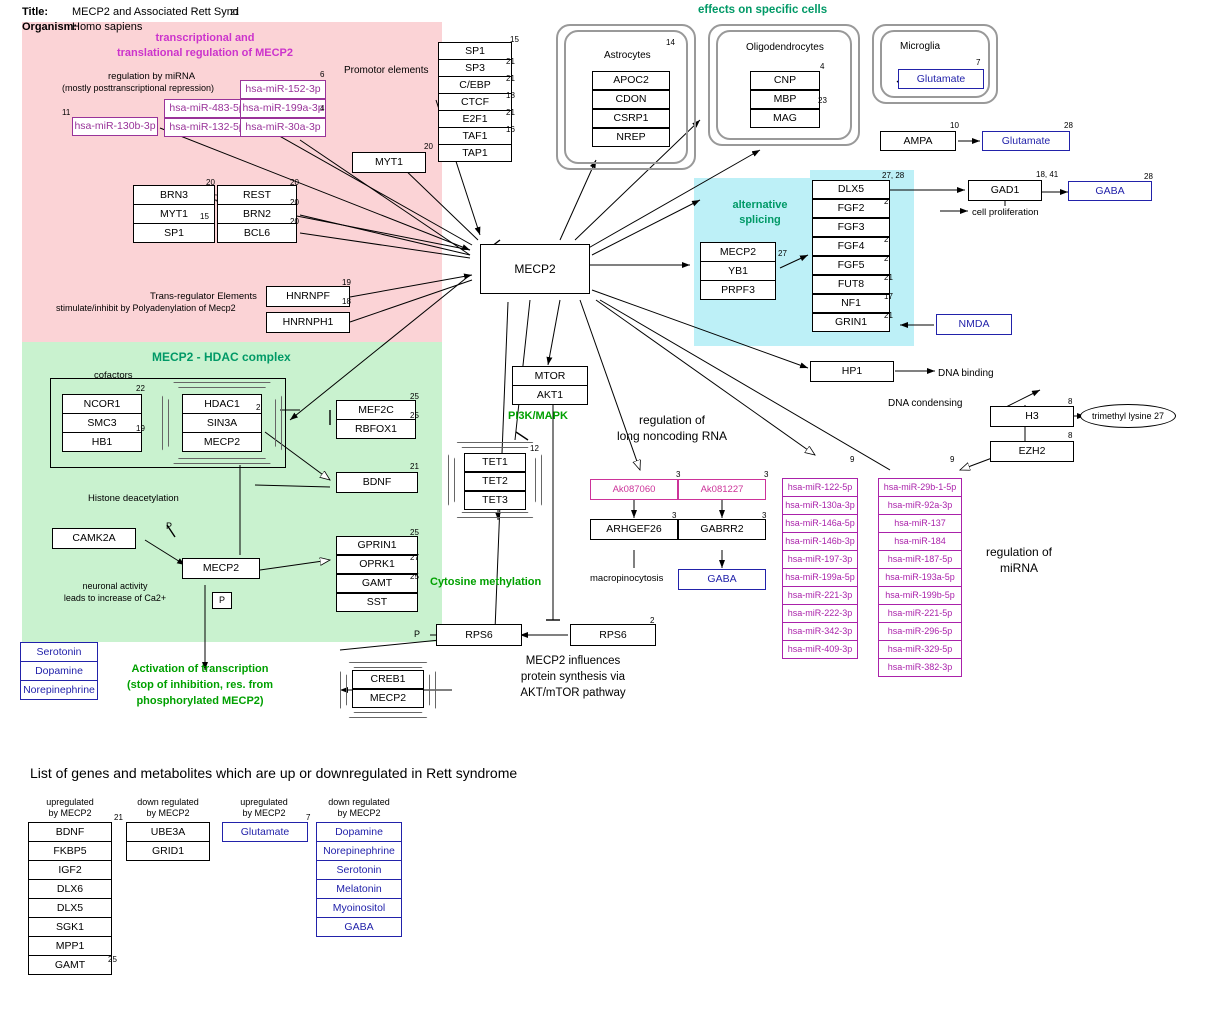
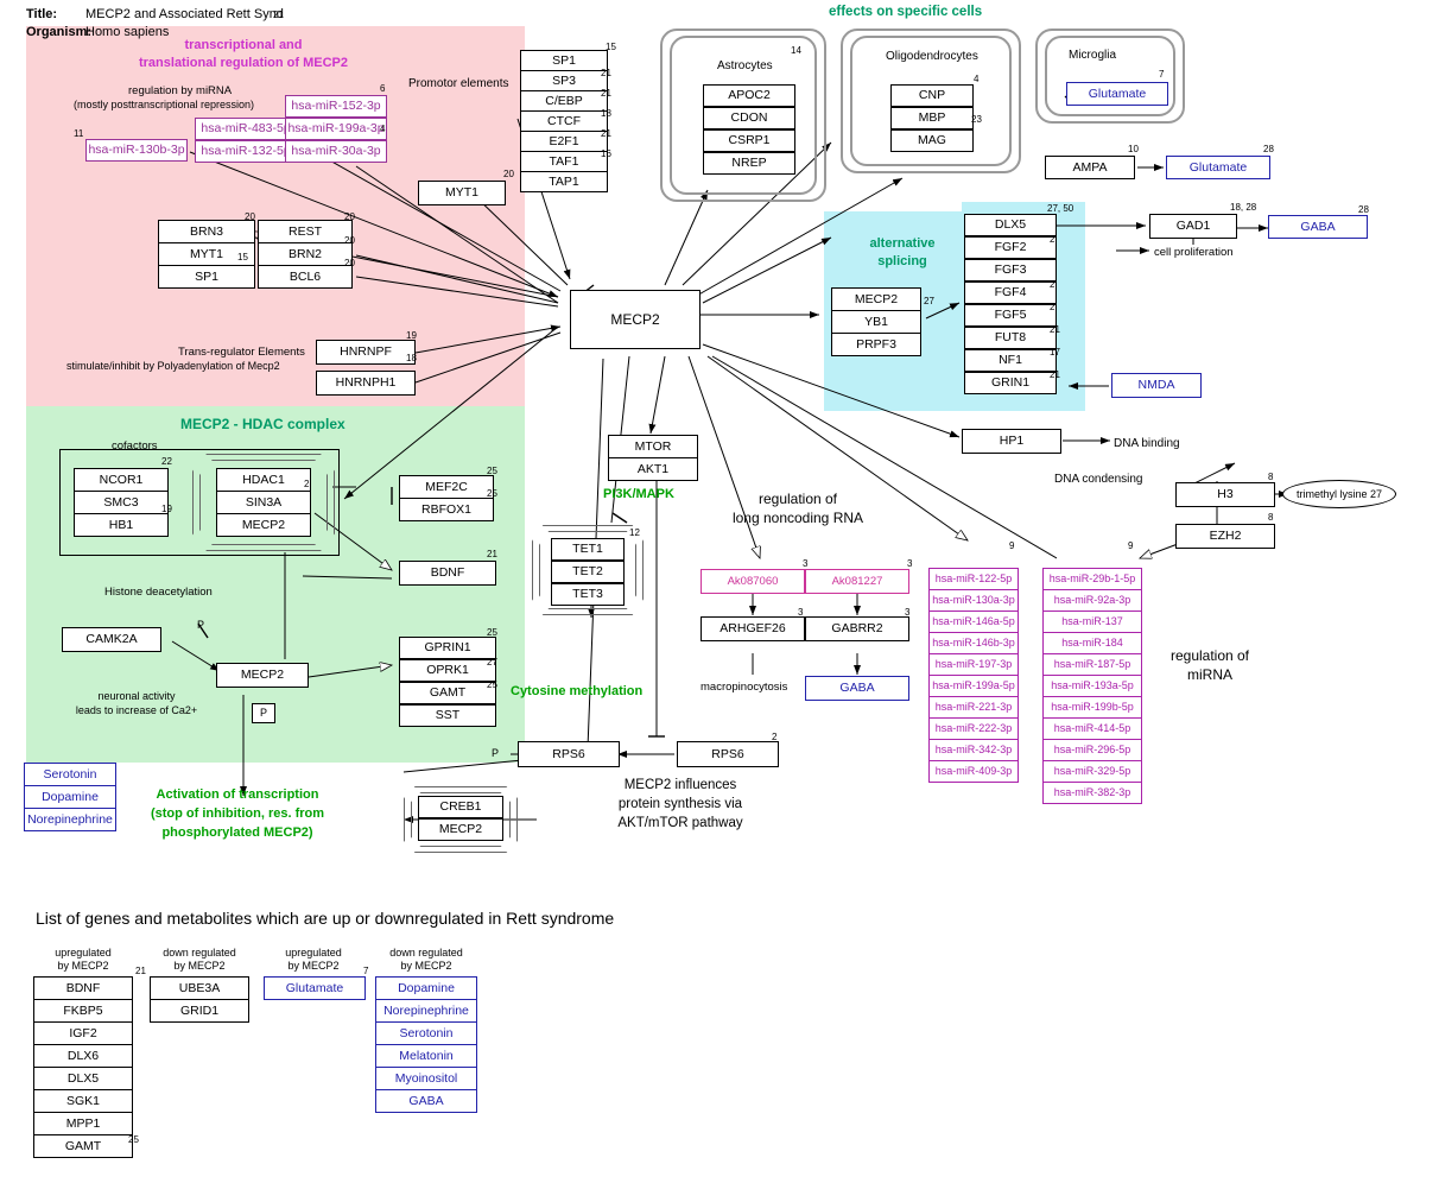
  Title:
  MECP2 and Associated Rett Synd
  21
  Organism:
  Homo sapiens
  transcriptional and
  translational regulation of MECP2
  regulation by miRNA
  (mostly posttranscriptional repression)
  Trans-regulator Elements
  stimulate/inhibit by Polyadenylation of Mecp2
  Promotor elements
  hsa-miR-130b-3p
  11
  hsa-miR-483-5
  hsa-miR-132-5
  hsa-miR-152-3p
  6
  hsa-miR-199a-3p
  4
  hsa-miR-30a-3p
  BRN3
  MYT1
  SP1
  20
  15
  REST
  BRN2
  BCL6
  20
  20
  20
  SP1
  SP3
  C/EBP
  CTCF
  E2F1
  TAF1
  TAP1
  15
  21
  21
  18
  21
  16
  MYT1
  20
  HNRNPF
  HNRNPH1
  19
  18
  MECP2
  effects on specific cells
  Astrocytes
  14
  APOC2
  CDON
  CSRP1
  NREP
  Oligodendrocytes
  4
  CNP
  MBP
  MAG
  23
  Microglia
  7
  Glutamate
  AMPA
  10
  Glutamate
  28
  GAD1
- 18, 41
+ 18, 28
  GABA
  28
  cell proliferation
  alternative
  splicing
  MECP2
  YB1
  PRPF3
  27
  DLX5
  FGF2
  FGF3
  FGF4
  FGF5
  FUT8
  NF1
  GRIN1
- 27, 28
+ 27, 50
  2
  2
  2
  21
  17
  21
  NMDA
  HP1
  DNA binding
  DNA condensing
  H3
  8
  EZH2
  8
  trimethyl lysine 27
  MECP2 - HDAC complex
  cofactors
  NCOR1
  SMC3
  HB1
  22
  19
  HDAC1
  SIN3A
  MECP2
  2
  MEF2C
  RBFOX1
  25
  25
  Histone deacetylation
  BDNF
  21
  CAMK2A
  P
  MECP2
  P
  neuronal activity
  leads to increase of Ca2+
  GPRIN1
  OPRK1
  GAMT
  SST
  25
  27
  25
  Serotonin
  Dopamine
  Norepinephrine
  Activation of transcription
  (stop of inhibition, res. from
  phosphorylated MECP2)
  CREB1
  MECP2
  MTOR
  AKT1
  PI3K/MAPK
  TET1
  TET2
  TET3
  12
  Cytosine methylation
  P
  RPS6
  RPS6
  2
  MECP2 influences
  protein synthesis via
  AKT/mTOR pathway
  regulation of
  long noncoding RNA
  Ak087060
  3
  Ak081227
  3
  ARHGEF26
  3
  GABRR2
  3
  macropinocytosis
  GABA
  regulation of
  miRNA
  9
  9
  hsa-miR-122-5p
  hsa-miR-130a-3p
  hsa-miR-146a-5p
  hsa-miR-146b-3p
  hsa-miR-197-3p
  hsa-miR-199a-5p
  hsa-miR-221-3p
  hsa-miR-222-3p
  hsa-miR-342-3p
  hsa-miR-409-3p
  hsa-miR-29b-1-5p
  hsa-miR-92a-3p
  hsa-miR-137
  hsa-miR-184
  hsa-miR-187-5p
  hsa-miR-193a-5p
  hsa-miR-199b-5p
- hsa-miR-221-5p
+ hsa-miR-414-5p
  hsa-miR-296-5p
  hsa-miR-329-5p
  hsa-miR-382-3p
  List of genes and metabolites which are up or downregulated in Rett syndrome
  upregulated
  by MECP2
  21
  BDNF
  FKBP5
  IGF2
  DLX6
  DLX5
  SGK1
  MPP1
  GAMT
  25
  down regulated
  by MECP2
  UBE3A
  GRID1
  upregulated
  by MECP2
  7
  Glutamate
  down regulated
  by MECP2
  Dopamine
  Norepinephrine
  Serotonin
  Melatonin
  Myoinositol
  GABA
